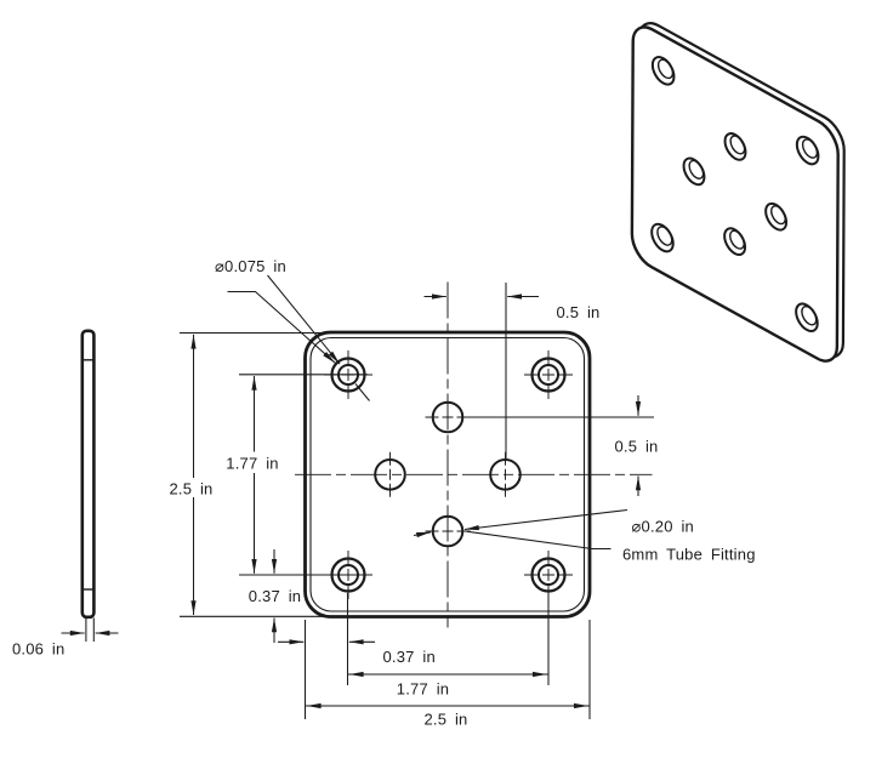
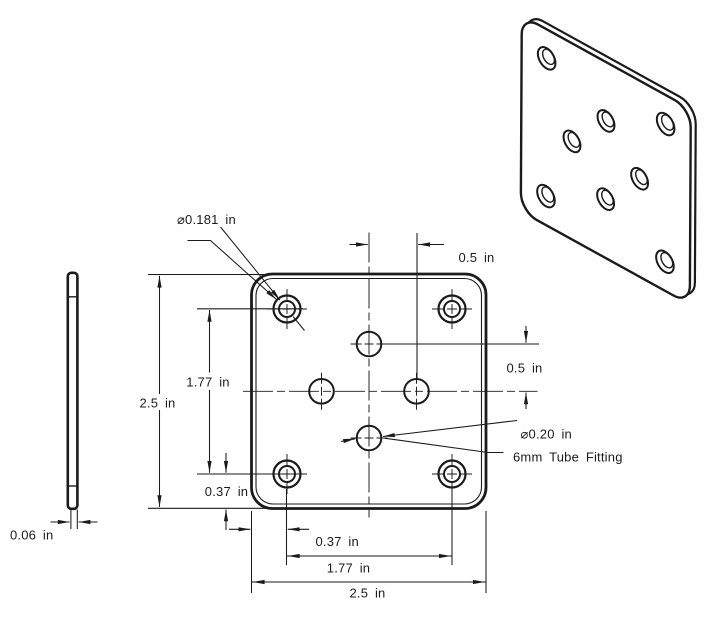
  0.06 in
  0.5 in
  0.5 in
  2.5 in
  1.77 in
  0.37 in
  0.37 in
  1.77 in
  2.5 in
- ⌀0.075 in
+ ⌀0.181 in
  ⌀0.20 in
  6mm Tube Fitting
